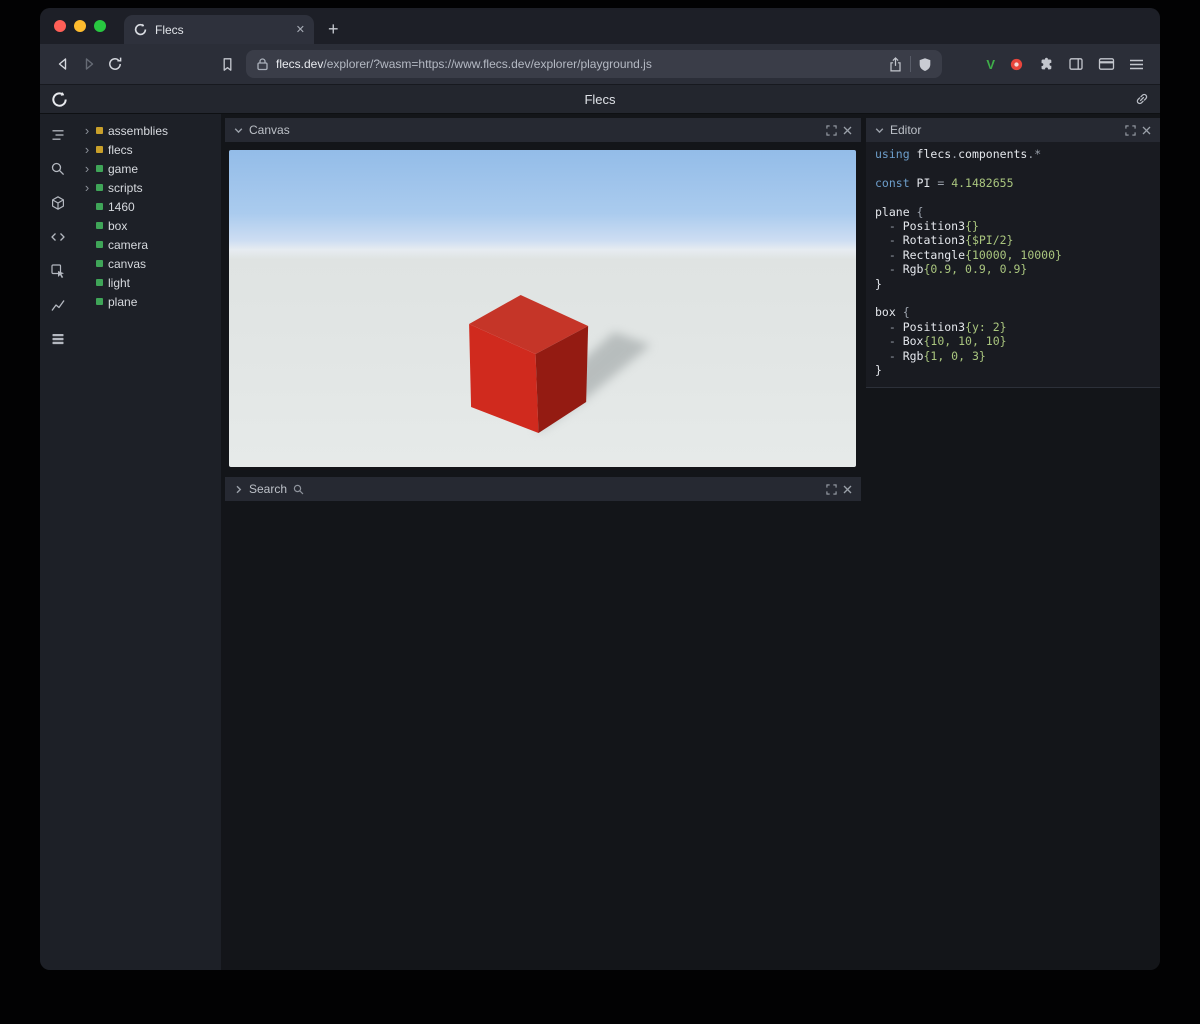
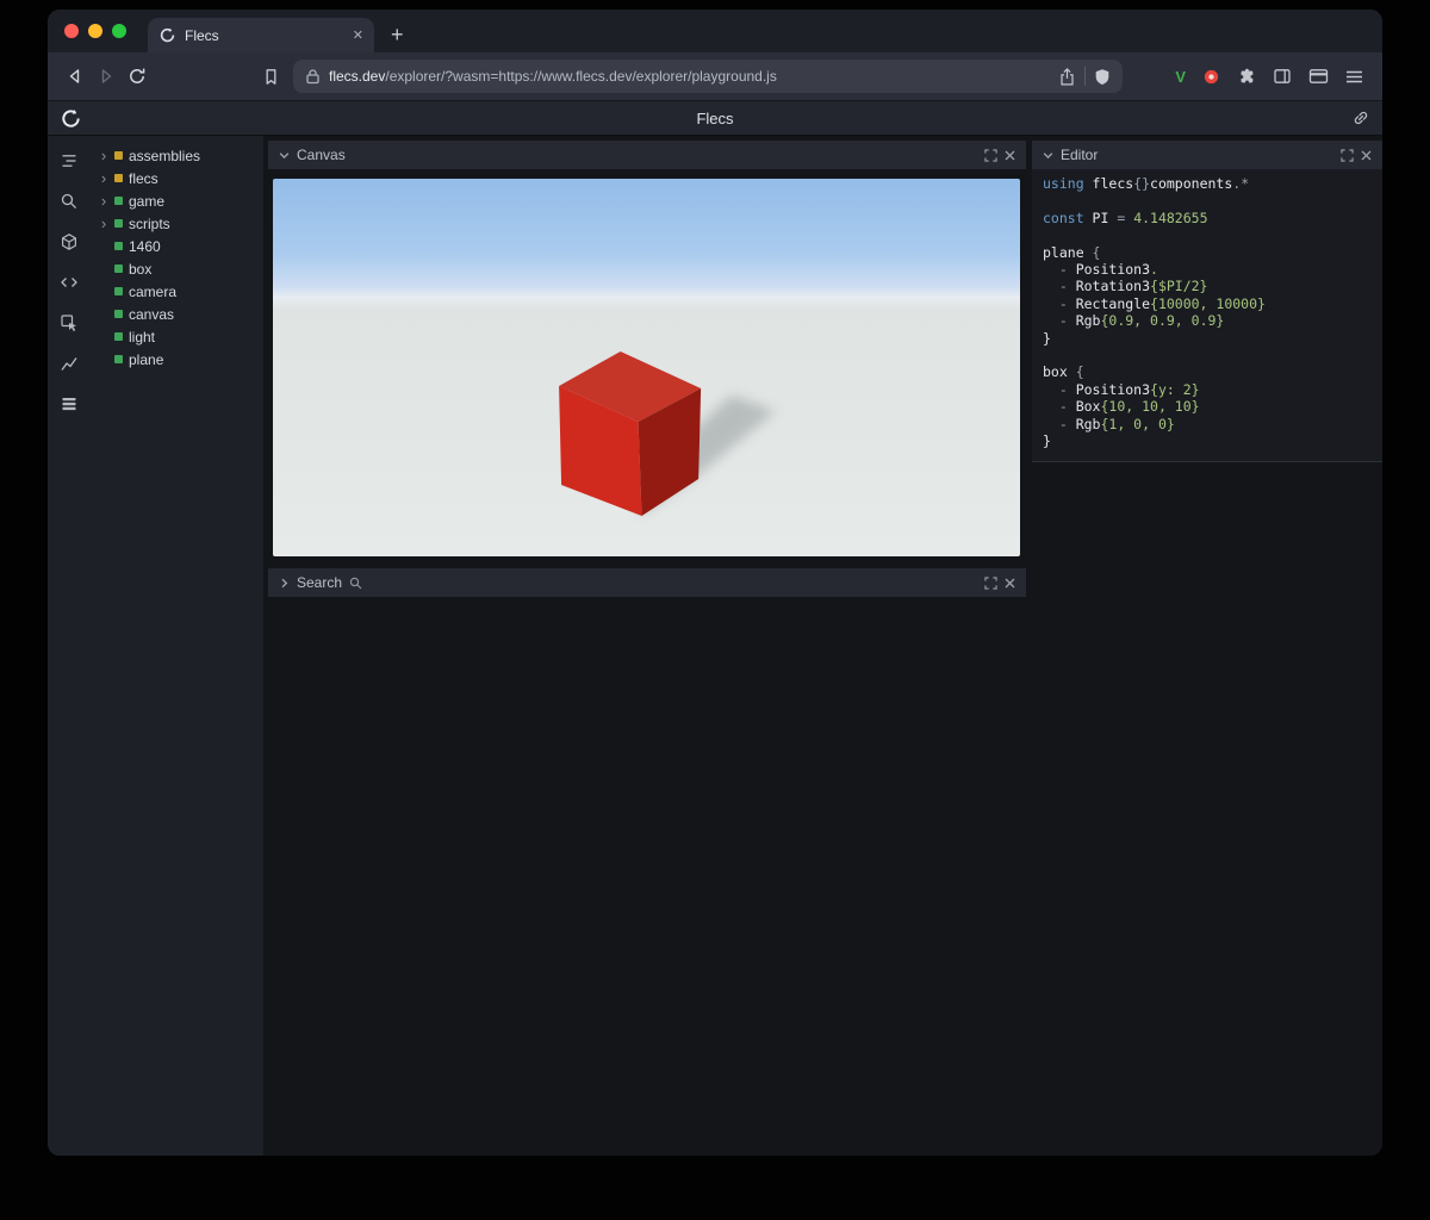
  Flecs
  ✕
  +
  flecs.dev/explorer/?wasm=https://www.flecs.dev/explorer/playground.js
  V
  Flecs
  ›
  assemblies
  ›
  flecs
  ›
  game
  ›
  scripts
  1460
  box
  camera
  canvas
  light
  plane
  Canvas
  Search
  Editor
- using flecs.components.*
+ using flecs{}components.*
  const PI = 4.1482655
  plane {
- - Position3{}
+ - Position3.
  - Rotation3{$PI/2}
  - Rectangle{10000, 10000}
  - Rgb{0.9, 0.9, 0.9}
  }
  box {
  - Position3{y: 2}
  - Box{10, 10, 10}
- - Rgb{1, 0, 3}
+ - Rgb{1, 0, 0}
  }
